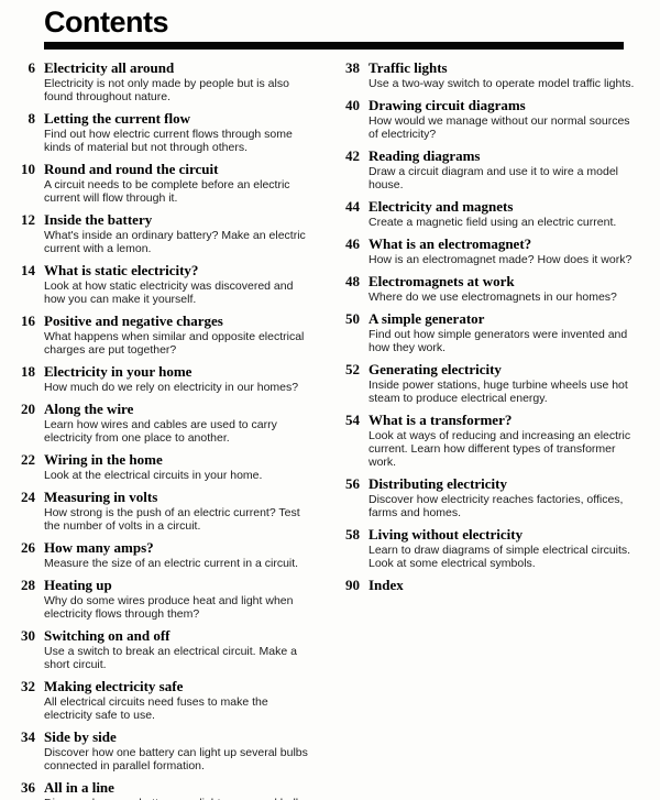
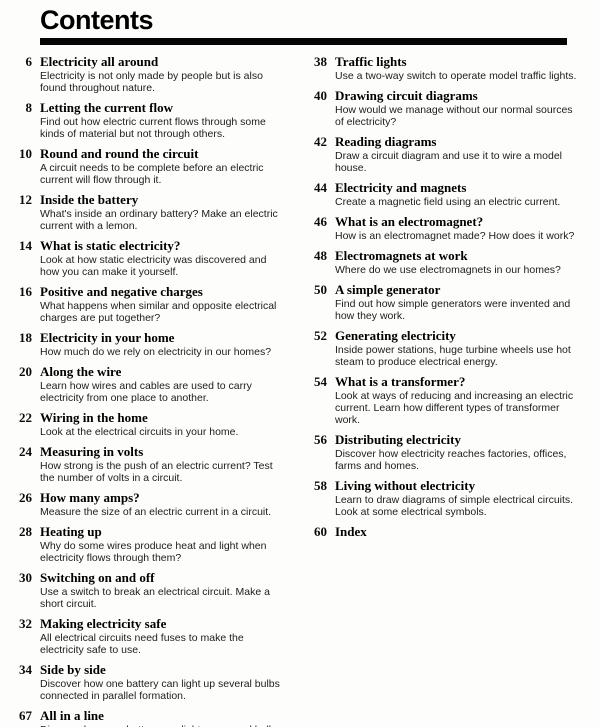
  Contents
  6
  Electricity all around
  Electricity is not only made by people but is also found throughout nature.
  8
  Letting the current flow
  Find out how electric current flows through some kinds of material but not through others.
  10
  Round and round the circuit
  A circuit needs to be complete before an electric current will flow through it.
  12
  Inside the battery
  What's inside an ordinary battery? Make an electric current with a lemon.
  14
  What is static electricity?
  Look at how static electricity was discovered and how you can make it yourself.
  16
  Positive and negative charges
  What happens when similar and opposite electrical charges are put together?
  18
  Electricity in your home
  How much do we rely on electricity in our homes?
  20
  Along the wire
  Learn how wires and cables are used to carry electricity from one place to another.
  22
  Wiring in the home
  Look at the electrical circuits in your home.
  24
  Measuring in volts
  How strong is the push of an electric current? Test the number of volts in a circuit.
  26
  How many amps?
  Measure the size of an electric current in a circuit.
  28
  Heating up
  Why do some wires produce heat and light when electricity flows through them?
  30
  Switching on and off
  Use a switch to break an electrical circuit. Make a short circuit.
  32
  Making electricity safe
  All electrical circuits need fuses to make the electricity safe to use.
  34
  Side by side
  Discover how one battery can light up several bulbs connected in parallel formation.
- 36
+ 67
  All in a line
  38
  Traffic lights
  Use a two-way switch to operate model traffic lights.
  40
  Drawing circuit diagrams
  How would we manage without our normal sources of electricity?
  42
  Reading diagrams
  Draw a circuit diagram and use it to wire a model house.
  44
  Electricity and magnets
  Create a magnetic field using an electric current.
  46
  What is an electromagnet?
  How is an electromagnet made? How does it work?
  48
  Electromagnets at work
  Where do we use electromagnets in our homes?
  50
  A simple generator
  Find out how simple generators were invented and how they work.
  52
  Generating electricity
  Inside power stations, huge turbine wheels use hot steam to produce electrical energy.
  54
  What is a transformer?
  Look at ways of reducing and increasing an electric current. Learn how different types of transformer work.
  56
  Distributing electricity
  Discover how electricity reaches factories, offices, farms and homes.
  58
  Living without electricity
  Learn to draw diagrams of simple electrical circuits. Look at some electrical symbols.
- 90
+ 60
  Index
